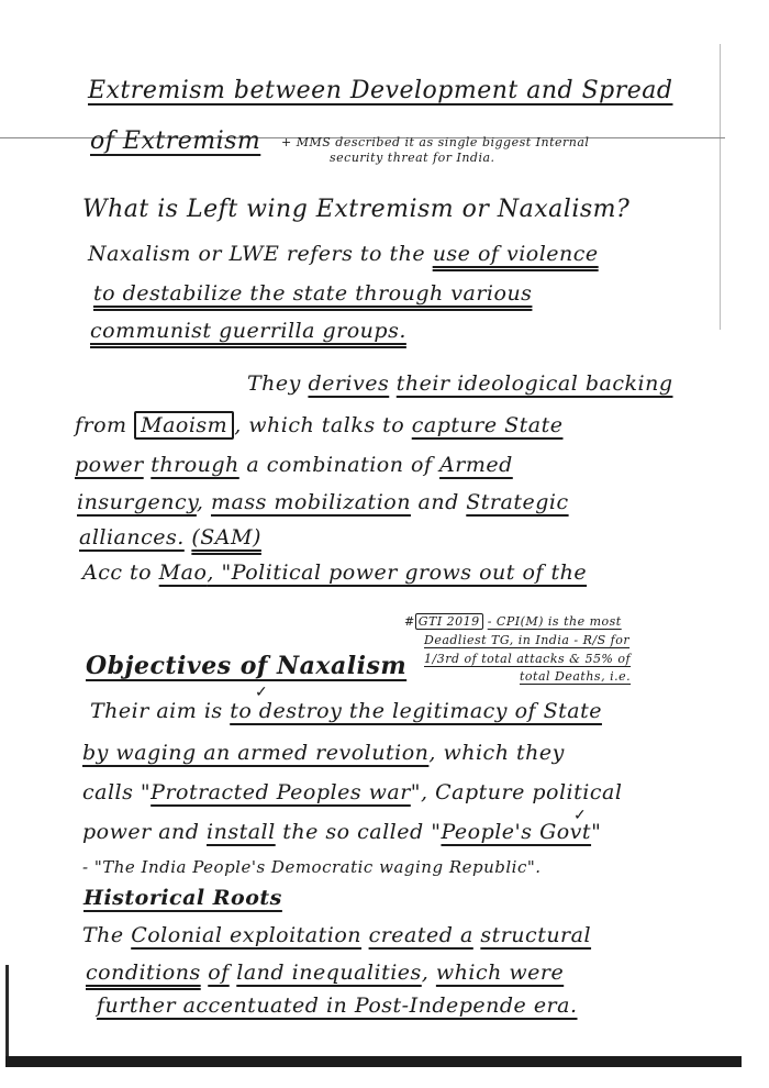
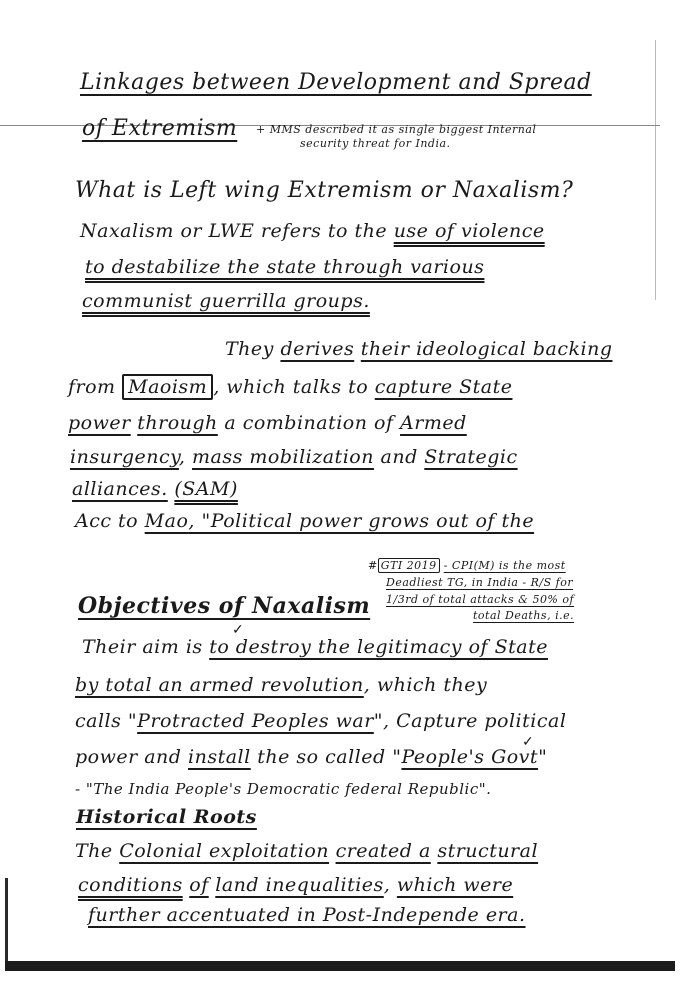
- Extremism between Development and Spread
+ Linkages between Development and Spread
  of Extremism
  + MMS described it as single biggest Internal
  security threat for India.
  What is Left wing Extremism or Naxalism?
  Naxalism or LWE refers to the use of violence
  to destabilize the state through various
  communist guerrilla groups.
  They derives their ideological backing
  from Maoism , which talks to capture State
  power through a combination of Armed
  insurgency, mass mobilization and Strategic
  alliances. (SAM)
  Acc to Mao, "Political power grows out of the
  # GTI 2019 - CPI(M) is the most
  Deadliest TG, in India - R/S for
- 1/3rd of total attacks & 55% of
+ 1/3rd of total attacks & 50% of
  total Deaths, i.e.
  Objectives of Naxalism
  Their aim is to destroy the legitimacy of State
  ✓
- by waging an armed revolution, which they
+ by total an armed revolution, which they
  calls "Protracted Peoples war", Capture political
  power and install the so called "People's Govt"
  ✓
- - "The India People's Democratic waging Republic".
+ - "The India People's Democratic federal Republic".
  Historical Roots
  The Colonial exploitation created a structural
  conditions of land inequalities, which were
  further accentuated in Post-Independe era.
